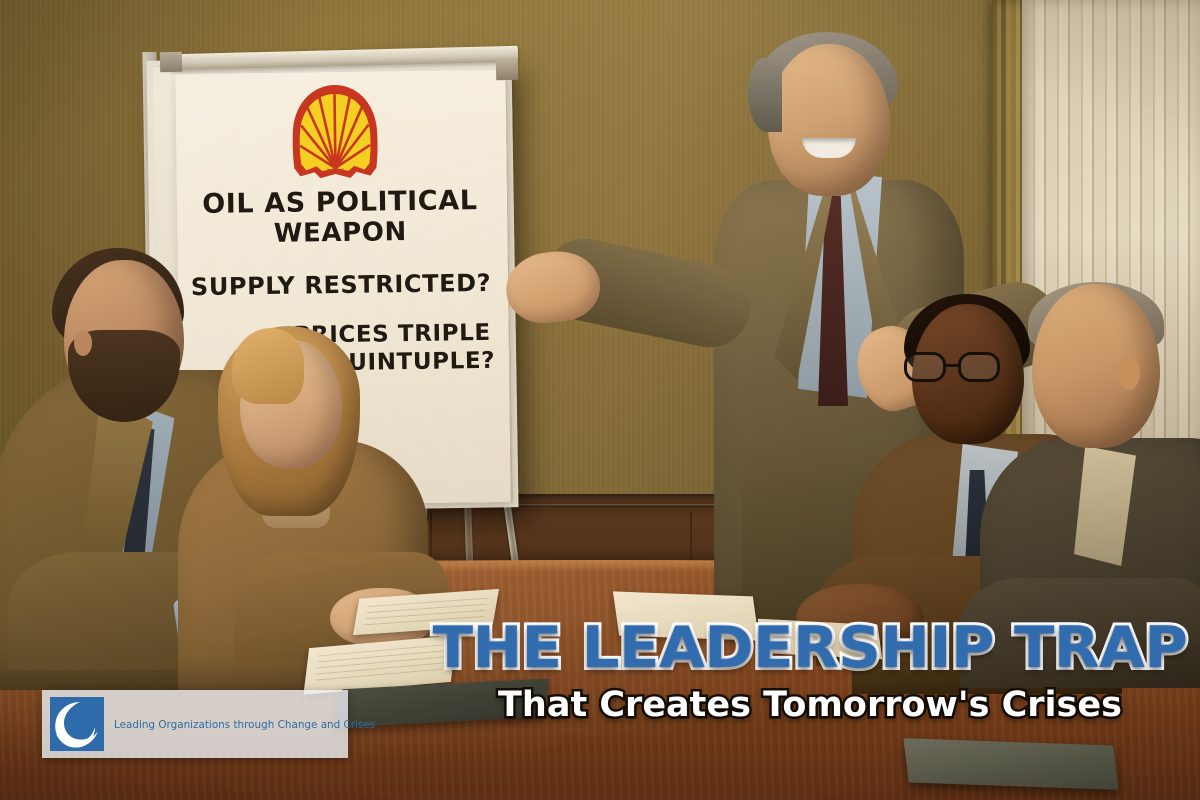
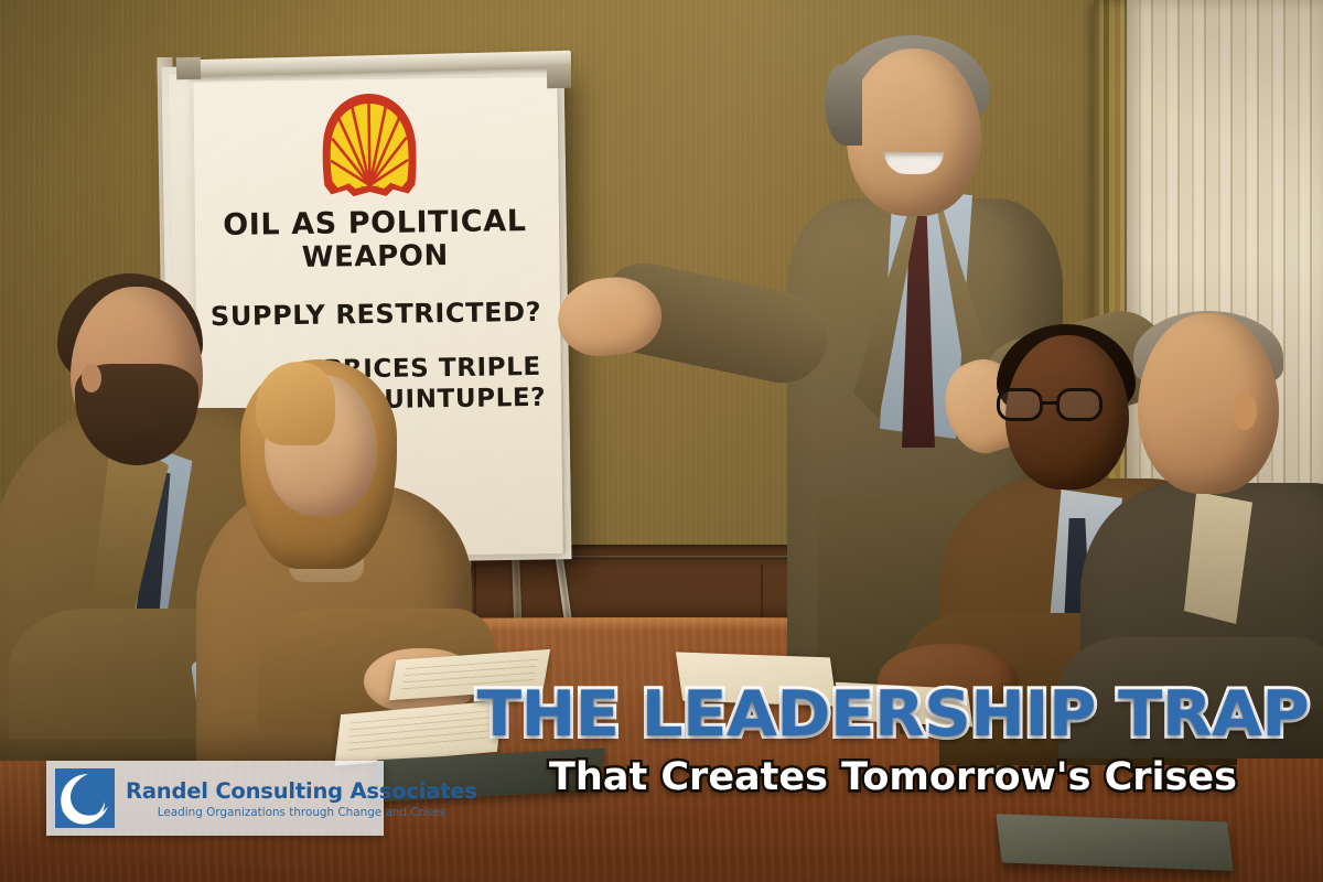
  THE LEADERSHIP TRAP
  That Creates Tomorrow's Crises
+ Randel Consulting Associates
  Leading Organizations through Change and Crises
